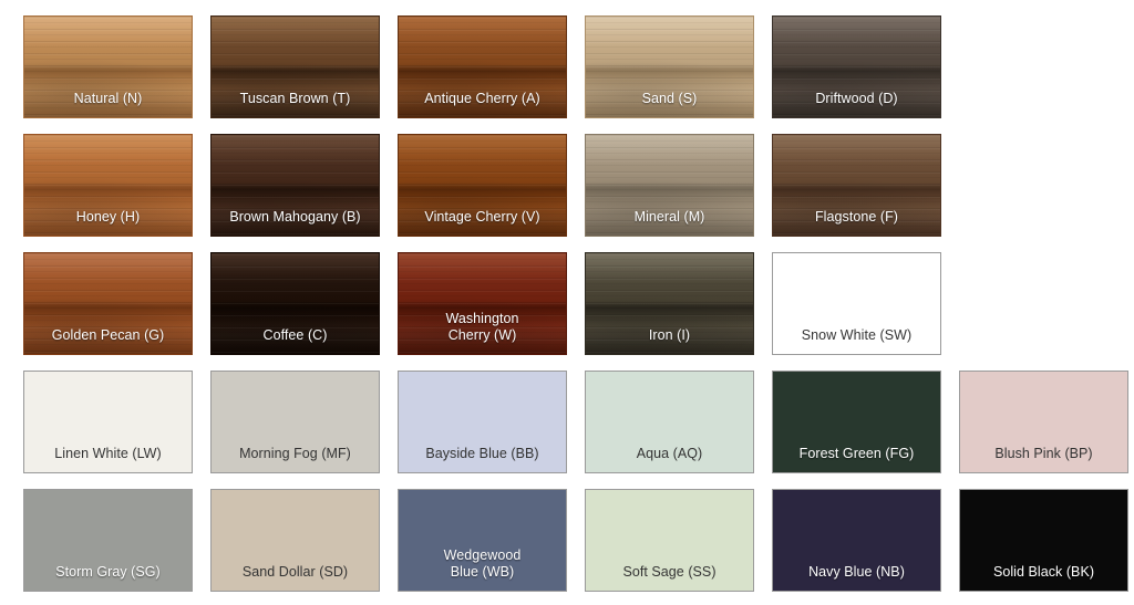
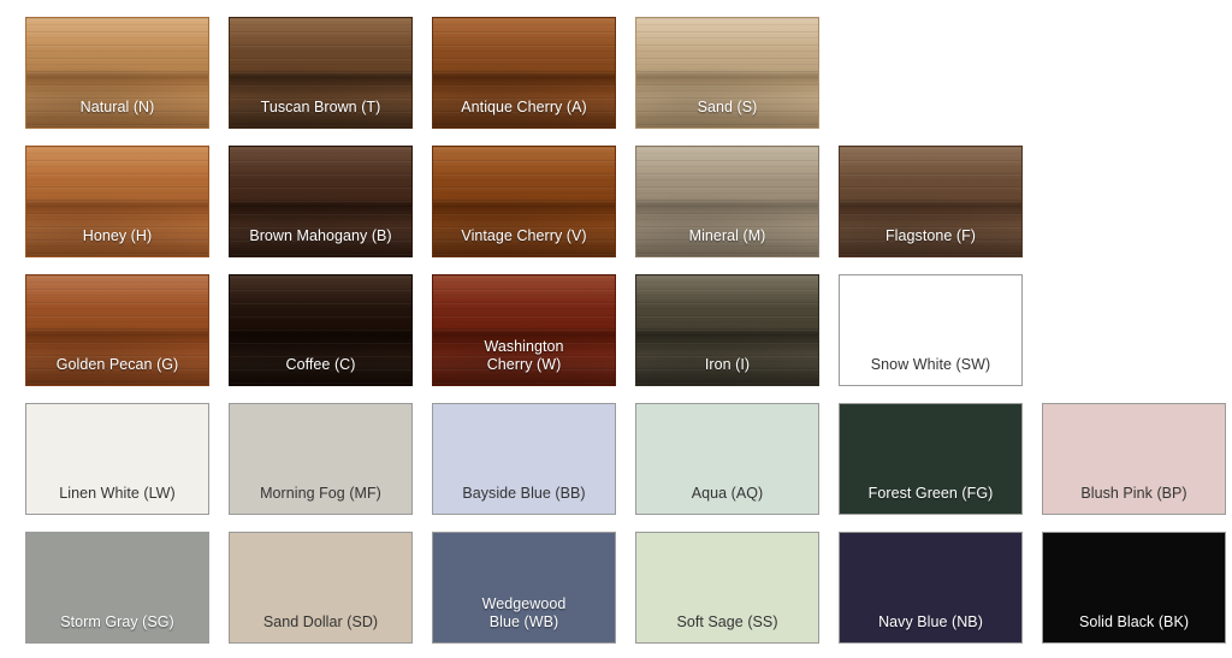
  Natural (N)
  Tuscan Brown (T)
  Antique Cherry (A)
  Sand (S)
- Driftwood (D)
  Honey (H)
  Brown Mahogany (B)
  Vintage Cherry (V)
  Mineral (M)
  Flagstone (F)
  Golden Pecan (G)
  Coffee (C)
  Washington
  Cherry (W)
  Iron (I)
  Snow White (SW)
  Linen White (LW)
  Morning Fog (MF)
  Bayside Blue (BB)
  Aqua (AQ)
  Forest Green (FG)
  Blush Pink (BP)
  Storm Gray (SG)
  Sand Dollar (SD)
  Wedgewood
  Blue (WB)
  Soft Sage (SS)
  Navy Blue (NB)
  Solid Black (BK)
